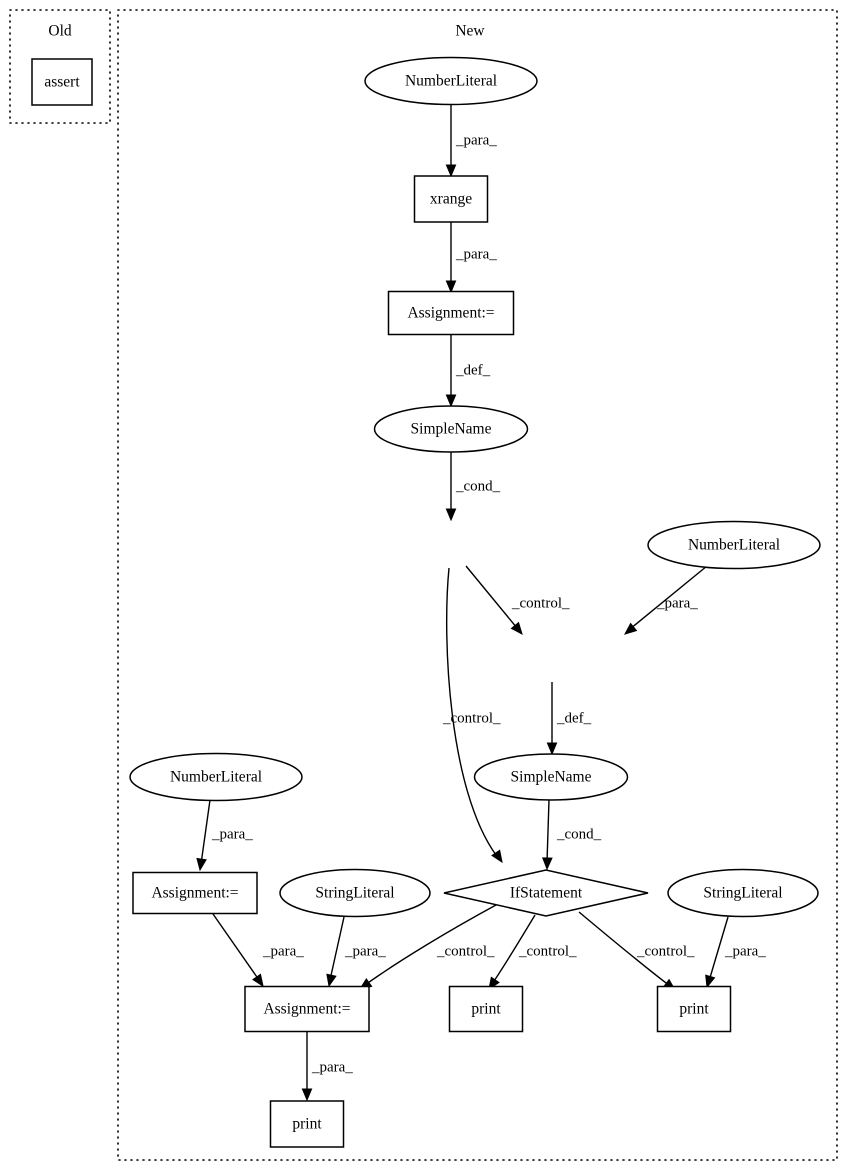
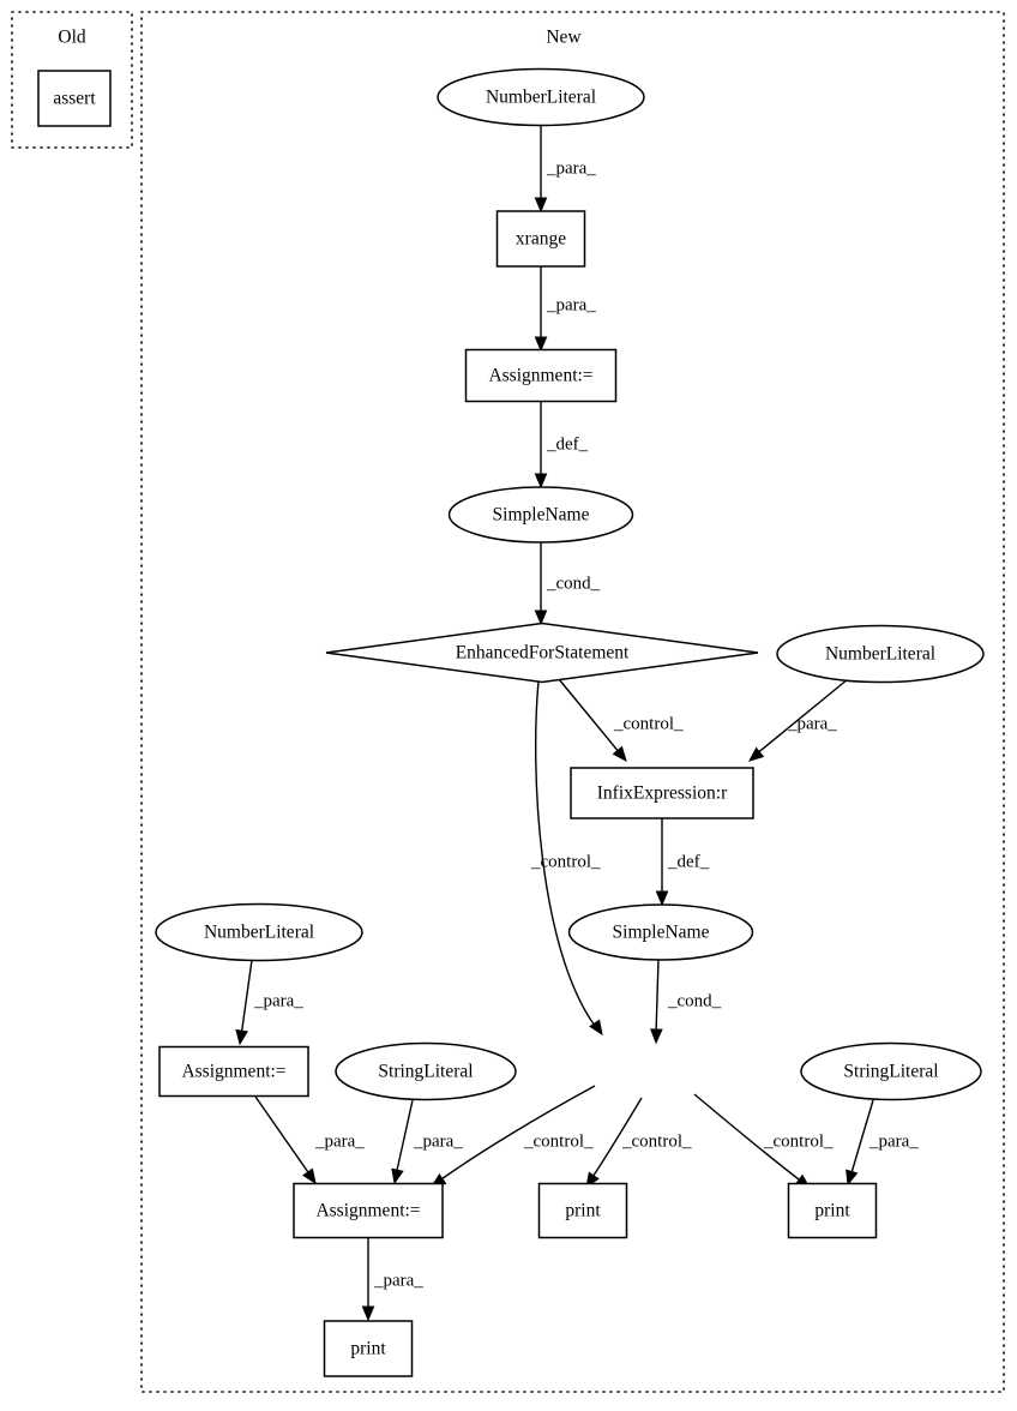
  Old
  New
  _para_
  _para_
  _def_
  _cond_
  _control_
  _para_
  _def_
  _control_
  _cond_
  _para_
  _para_
  _para_
  _control_
  _control_
  _control_
  _para_
  _para_
  assert
  NumberLiteral
  xrange
  Assignment:=
  SimpleName
+ EnhancedForStatement
  NumberLiteral
+ InfixExpression:r
  SimpleName
  NumberLiteral
  Assignment:=
  StringLiteral
- IfStatement
  StringLiteral
  Assignment:=
  print
  print
  print
